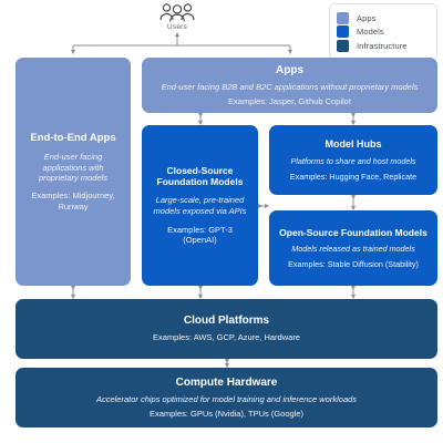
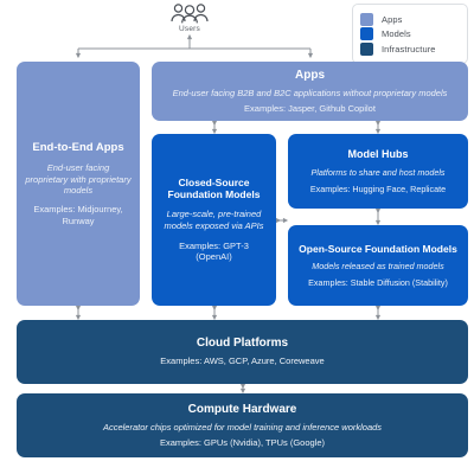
  Apps
  Models
  Infrastructure
  End-to-End Apps
- End-user facing applications with proprietary models
+ End-user facing proprietary with proprietary models
  Examples: Midjourney, Runway
  Apps
  End-user facing B2B and B2C applications without proprietary models
  Examples: Jasper, Github Copilot
  Closed-Source Foundation Models
  Large-scale, pre-trained models exposed via APIs
  Examples: GPT-3 (OpenAI)
  Model Hubs
  Platforms to share and host models
  Examples: Hugging Face, Replicate
  Open-Source Foundation Models
  Models released as trained models
  Examples: Stable Diffusion (Stability)
  Cloud Platforms
- Examples: AWS, GCP, Azure, Hardware
+ Examples: AWS, GCP, Azure, Coreweave
  Compute Hardware
  Accelerator chips optimized for model training and inference workloads
  Examples: GPUs (Nvidia), TPUs (Google)
